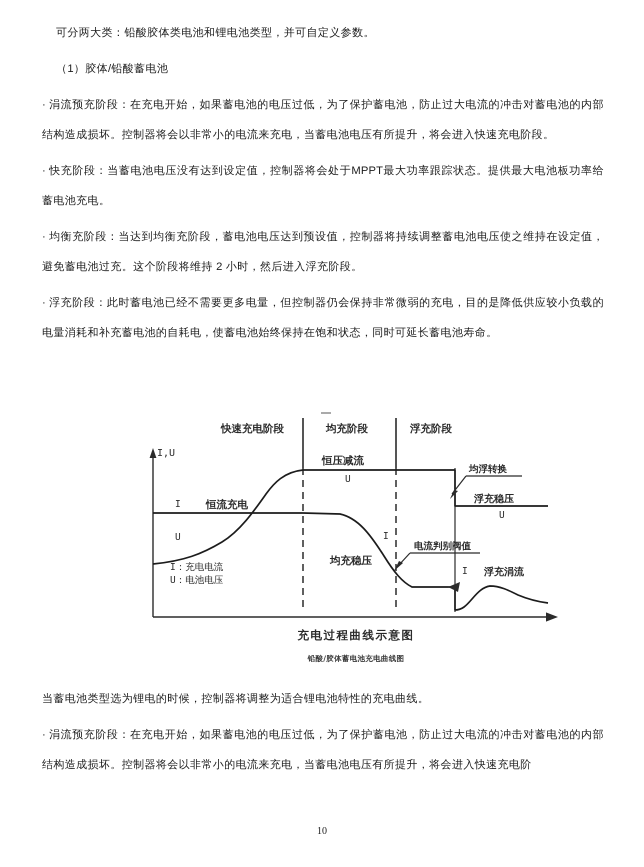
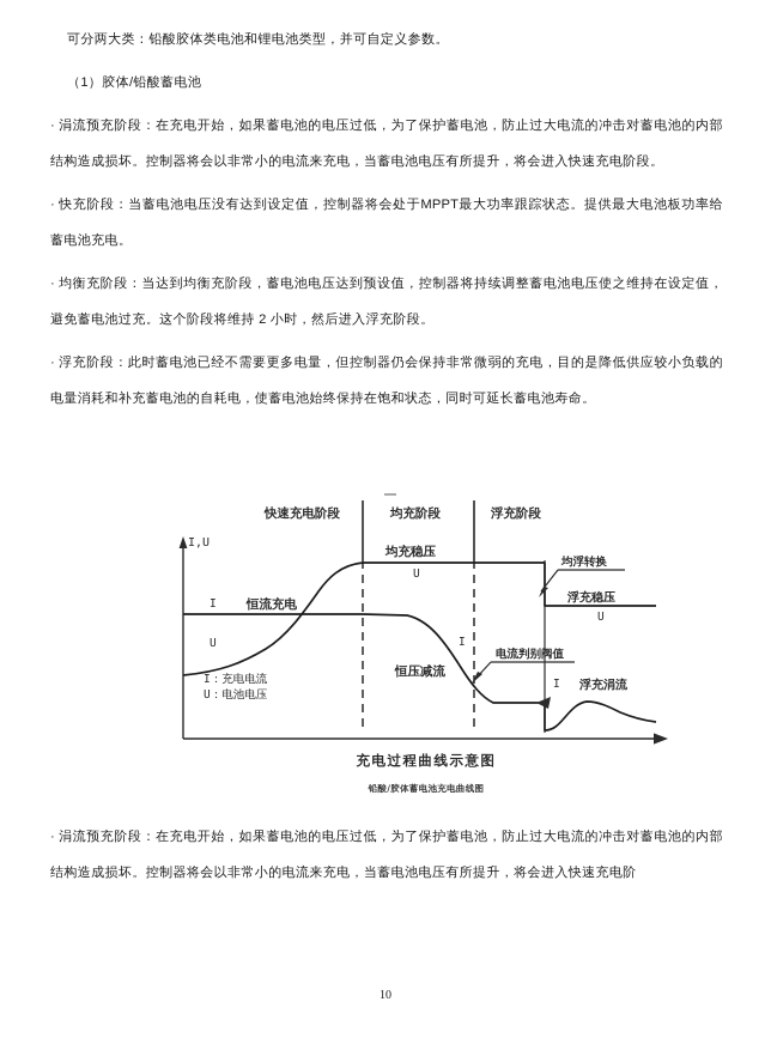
  可分两大类：铅酸胶体类电池和锂电池类型，并可自定义参数。
  （1）胶体/铅酸蓄电池
  · 涓流预充阶段：在充电开始，如果蓄电池的电压过低，为了保护蓄电池，防止过大电流的冲击对蓄电池的内部结构造成损坏。控制器将会以非常小的电流来充电，当蓄电池电压有所提升，将会进入快速充电阶段。
  · 快充阶段：当蓄电池电压没有达到设定值，控制器将会处于MPPT最大功率跟踪状态。提供最大电池板功率给蓄电池充电。
  · 均衡充阶段：当达到均衡充阶段，蓄电池电压达到预设值，控制器将持续调整蓄电池电压使之维持在设定值，避免蓄电池过充。这个阶段将维持 2 小时，然后进入浮充阶段。
  · 浮充阶段：此时蓄电池已经不需要更多电量，但控制器仍会保持非常微弱的充电，目的是降低供应较小负载的电量消耗和补充蓄电池的自耗电，使蓄电池始终保持在饱和状态，同时可延长蓄电池寿命。
  I,U
  快速充电阶段
  均充阶段
  浮充阶段
  I
  恒流充电
  U
- 恒压减流
+ 均充稳压
  U
  均浮转换
  浮充稳压
  U
- 均充稳压
+ 恒压减流
  I
  电流判别阀值
  I
  浮充涓流
  I：充电电流
  U：电池电压
  充电过程曲线示意图
  铅酸/胶体蓄电池充电曲线图
- 当蓄电池类型选为锂电的时候，控制器将调整为适合锂电池特性的充电曲线。
  · 涓流预充阶段：在充电开始，如果蓄电池的电压过低，为了保护蓄电池，防止过大电流的冲击对蓄电池的内部结构造成损坏。控制器将会以非常小的电流来充电，当蓄电池电压有所提升，将会进入快速充电阶
  10
